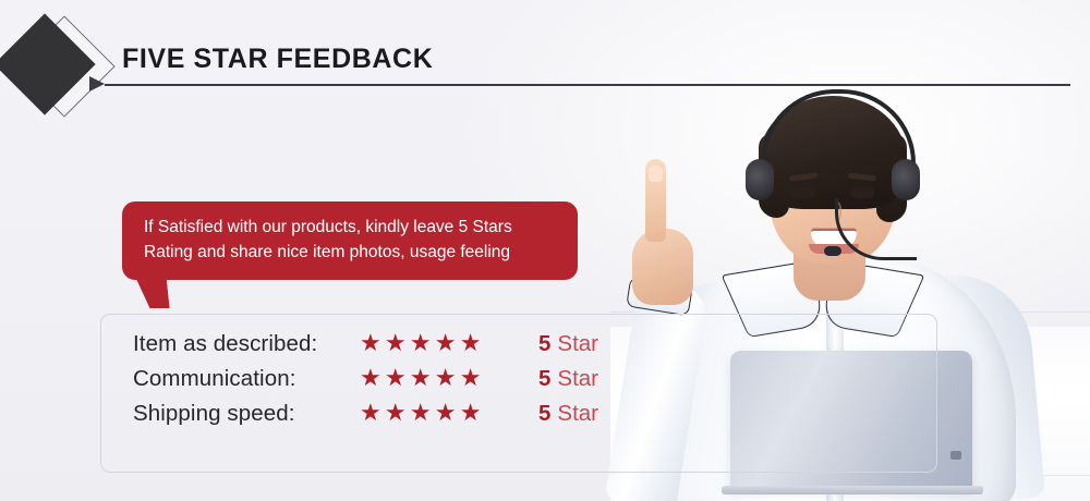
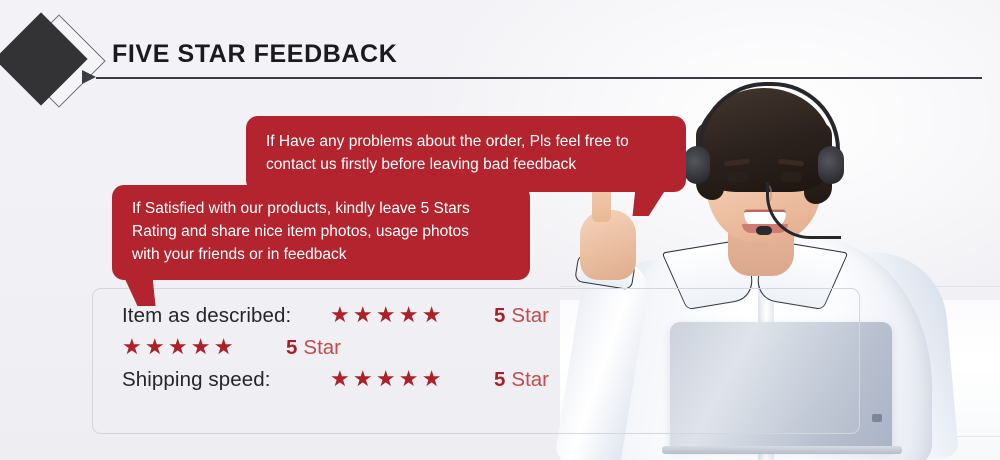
  FIVE STAR FEEDBACK
  Item as described:
  ★★★★★
  5
  Star
- Communication:
  ★★★★★
  5
  Star
  Shipping speed:
  ★★★★★
  5
  Star
  If Satisfied with our products, kindly leave 5 Stars
- Rating and share nice item photos, usage feeling
+ Rating and share nice item photos, usage photos
+ with your friends or in feedback
+ If Have any problems about the order, Pls feel free to
+ contact us firstly before leaving bad feedback
